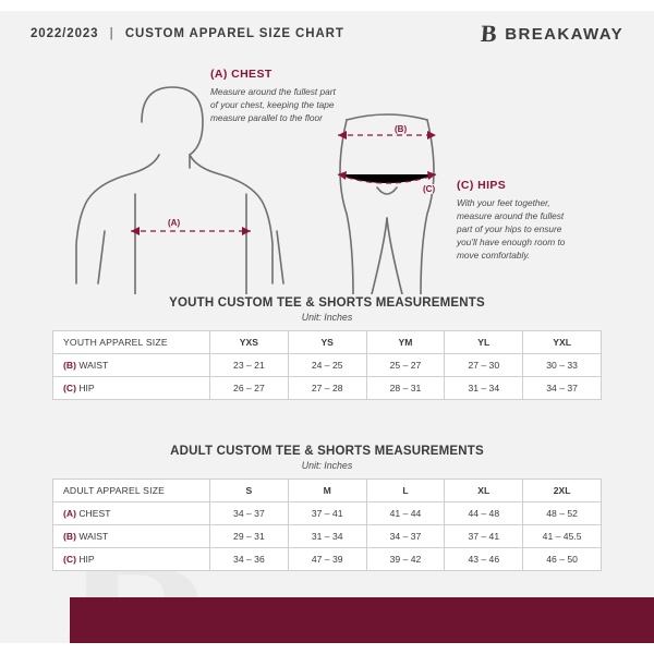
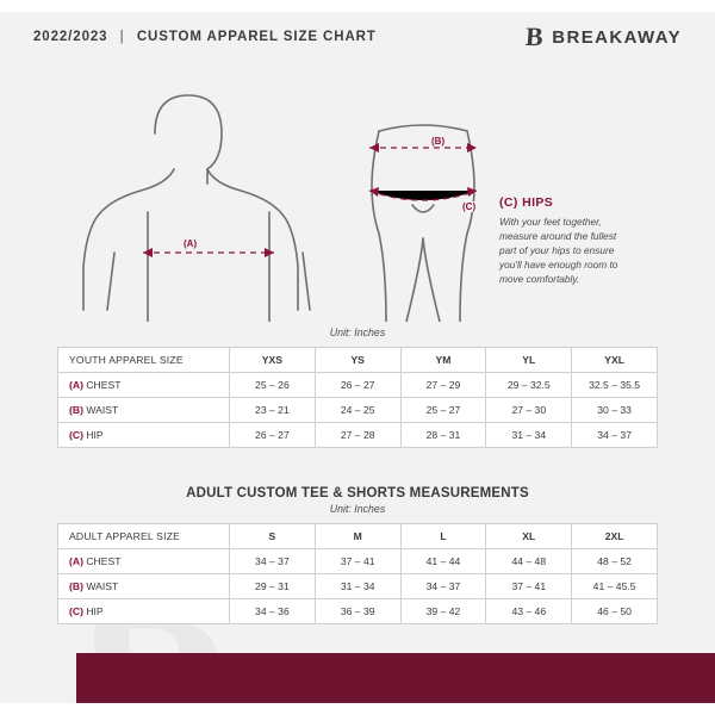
  B
  2022/2023 | CUSTOM APPAREL SIZE CHART
  BREAKAWAY
  (A)
  (B)
  (C)
- (A) CHEST
- Measure around the fullest part of your chest, keeping the tape measure parallel to the floor
  (C) HIPS
  With your feet together, measure around the fullest part of your hips to ensure you'll have enough room to move comfortably.
- YOUTH CUSTOM TEE & SHORTS MEASUREMENTS
  Unit: Inches
  YOUTH APPAREL SIZE	YXS	YS	YM	YL	YXL
+ (A) CHEST	25 – 26	26 – 27	27 – 29	29 – 32.5	32.5 – 35.5
  (B) WAIST	23 – 21	24 – 25	25 – 27	27 – 30	30 – 33
  (C) HIP	26 – 27	27 – 28	28 – 31	31 – 34	34 – 37
  ADULT CUSTOM TEE & SHORTS MEASUREMENTS
  Unit: Inches
  ADULT APPAREL SIZE	S	M	L	XL	2XL
  (A) CHEST	34 – 37	37 – 41	41 – 44	44 – 48	48 – 52
  (B) WAIST	29 – 31	31 – 34	34 – 37	37 – 41	41 – 45.5
- (C) HIP	34 – 36	47 – 39	39 – 42	43 – 46	46 – 50
+ (C) HIP	34 – 36	36 – 39	39 – 42	43 – 46	46 – 50
